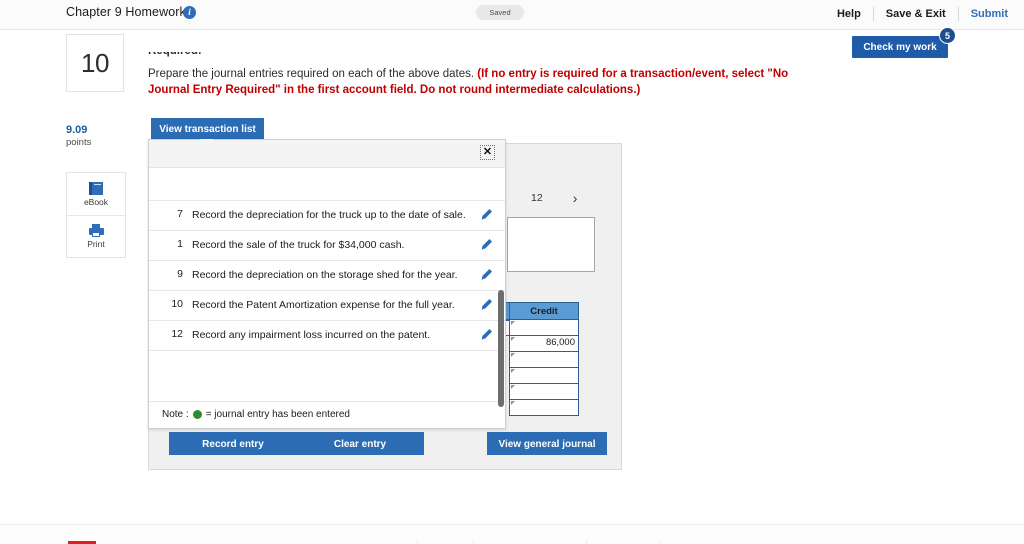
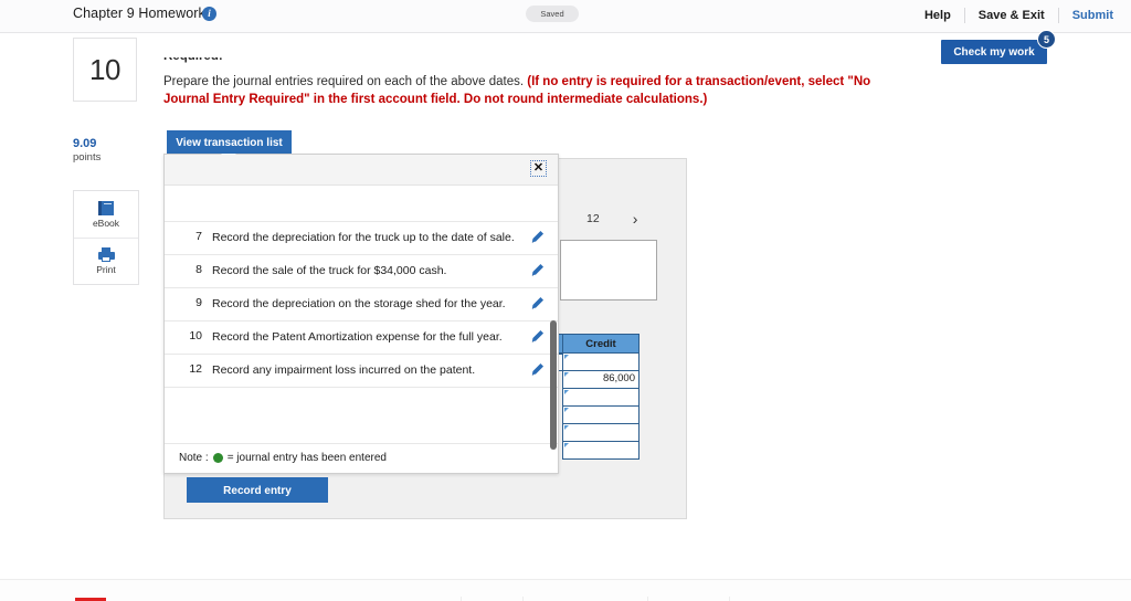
  Chapter 9 Homewor
  i
  Saved
  Help
  Save & Exit
  Submit
  Check my work
  5
  10
  9.09
  points
  eBook
  Print
  Prepare the journal entries required on each of the above dates. (If no entry is required for a transaction/event, select "No Journal Entry Required" in the first account field. Do not round intermediate calculations.)
  12
  ›
  Credit
  86,000
  View transaction list
  ✕
  7
  Record the depreciation for the truck up to the date of sale.
- 1
+ 8
  Record the sale of the truck for $34,000 cash.
  9
  Record the depreciation on the storage shed for the year.
  10
  Record the Patent Amortization expense for the full year.
  12
  Record any impairment loss incurred on the patent.
  Note :
  = journal entry has been entered
  Record entry
- Clear entry
- View general journal
